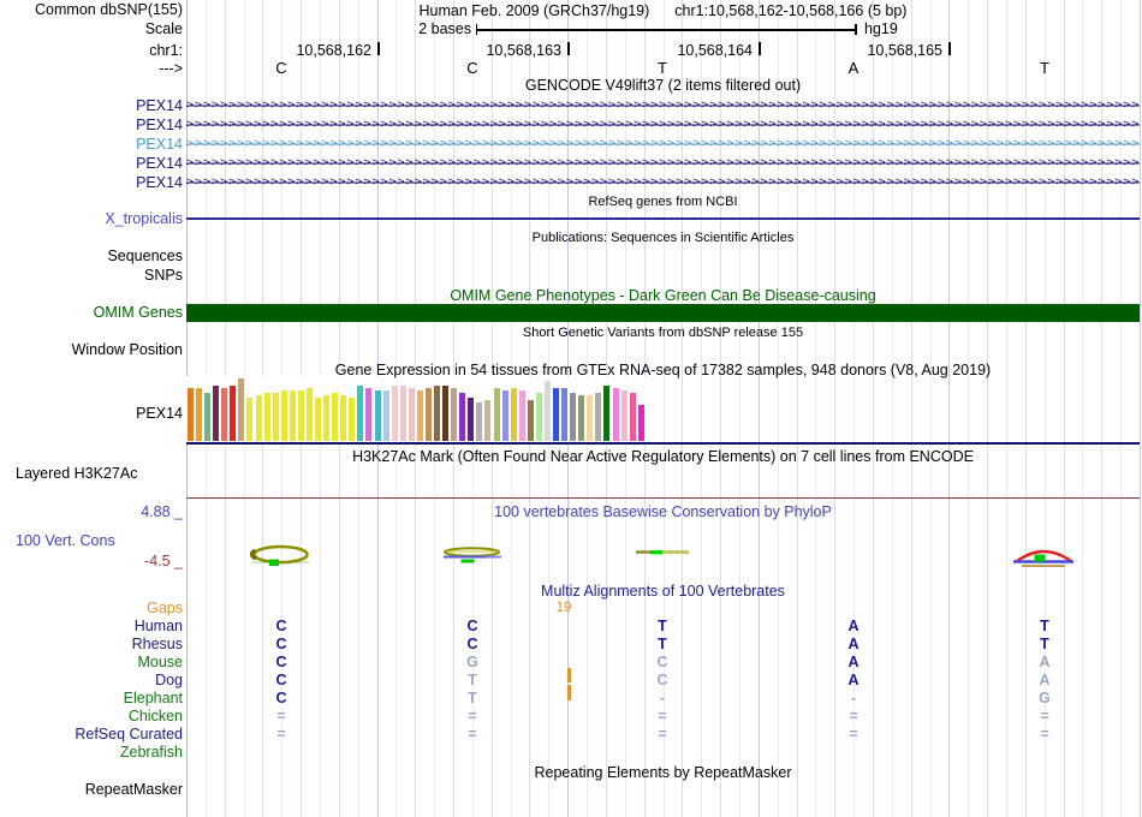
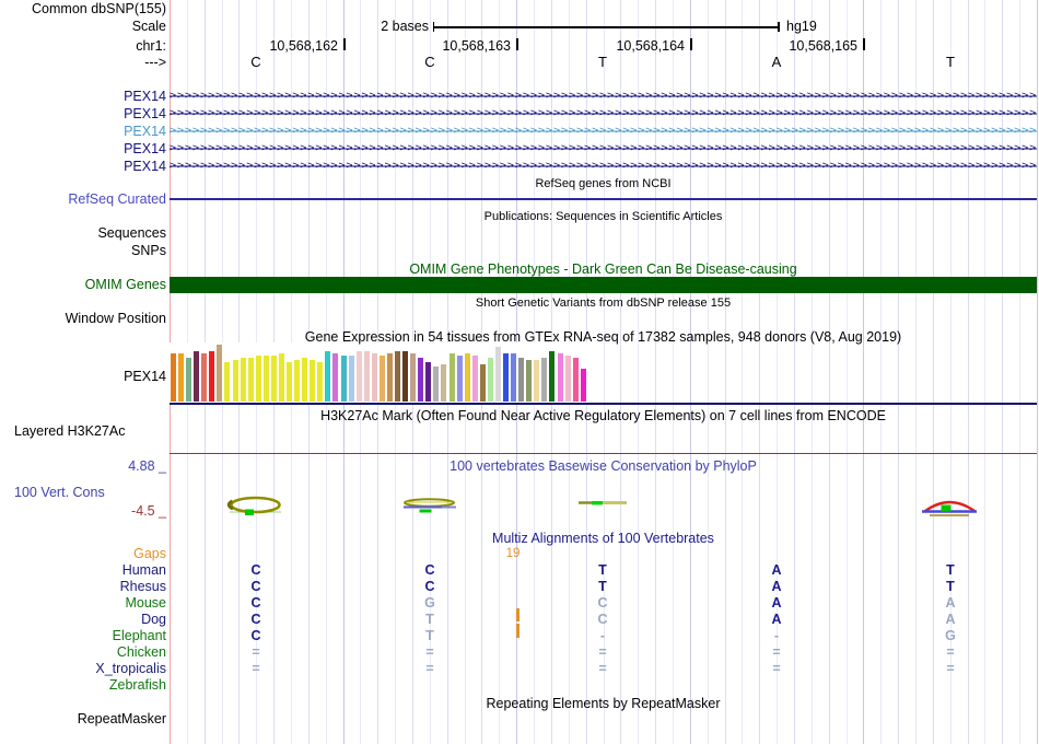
- Human Feb. 2009 (GRCh37/hg19) chr1:10,568,162-10,568,166 (5 bp)
  2 bases
  hg19
  10,568,162
  10,568,163
  10,568,164
  10,568,165
  C
  C
  T
  A
  T
- GENCODE V49lift37 (2 items filtered out)
  PEX14
  >>>>>>>>>>>>>>>>>>>>>>>>>>>>>>>>>>>>>>>>>>>>>>>>>>>>>>>>>>>>>>>>>>>>>>>>>>>>>>>>>>>>>>>>>>>>>>>>>>>>>>>>>>>>>>>>>
  PEX14
  >>>>>>>>>>>>>>>>>>>>>>>>>>>>>>>>>>>>>>>>>>>>>>>>>>>>>>>>>>>>>>>>>>>>>>>>>>>>>>>>>>>>>>>>>>>>>>>>>>>>>>>>>>>>>>>>>
  PEX14
  >>>>>>>>>>>>>>>>>>>>>>>>>>>>>>>>>>>>>>>>>>>>>>>>>>>>>>>>>>>>>>>>>>>>>>>>>>>>>>>>>>>>>>>>>>>>>>>>>>>>>>>>>>>>>>>>>
  PEX14
  >>>>>>>>>>>>>>>>>>>>>>>>>>>>>>>>>>>>>>>>>>>>>>>>>>>>>>>>>>>>>>>>>>>>>>>>>>>>>>>>>>>>>>>>>>>>>>>>>>>>>>>>>>>>>>>>>
  PEX14
  >>>>>>>>>>>>>>>>>>>>>>>>>>>>>>>>>>>>>>>>>>>>>>>>>>>>>>>>>>>>>>>>>>>>>>>>>>>>>>>>>>>>>>>>>>>>>>>>>>>>>>>>>>>>>>>>>
  C
  C
  T
  A
  T
  C
  C
  T
  A
  T
  C
  G
  C
  A
  A
  C
  T
  C
  A
  A
  C
  T
  -
  -
  G
  =
  =
  =
  =
  =
  =
  =
  =
  =
  =
  19
  Common dbSNP(155)
  Scale
  chr1:
  --->
- X_tropicalis
+ RefSeq Curated
  Sequences
  SNPs
  OMIM Genes
  Window Position
  PEX14
  Layered H3K27Ac
  4.88 _
  100 Vert. Cons
  -4.5 _
  Gaps
  Human
  Rhesus
  Mouse
  Dog
  Elephant
  Chicken
- RefSeq Curated
+ X_tropicalis
  Zebrafish
  RepeatMasker
  RefSeq genes from NCBI
  Publications: Sequences in Scientific Articles
  OMIM Gene Phenotypes - Dark Green Can Be Disease-causing
  Short Genetic Variants from dbSNP release 155
  Gene Expression in 54 tissues from GTEx RNA-seq of 17382 samples, 948 donors (V8, Aug 2019)
  H3K27Ac Mark (Often Found Near Active Regulatory Elements) on 7 cell lines from ENCODE
  100 vertebrates Basewise Conservation by PhyloP
  Multiz Alignments of 100 Vertebrates
  Repeating Elements by RepeatMasker
